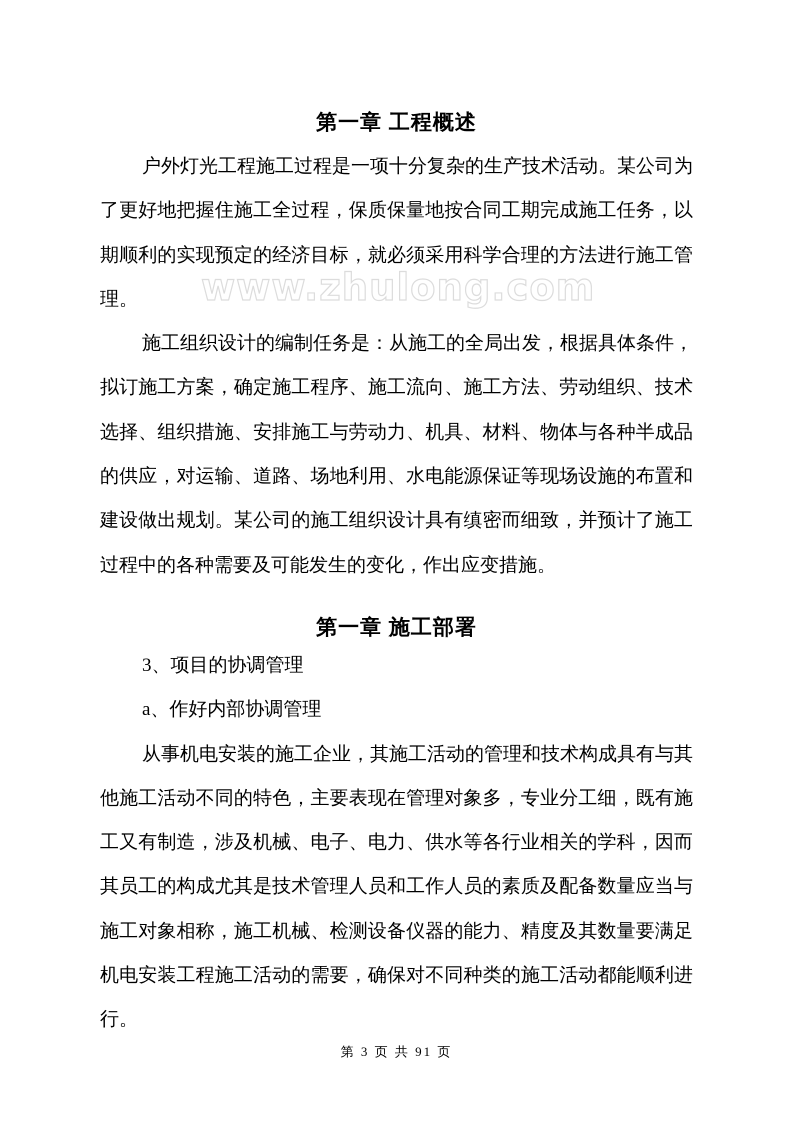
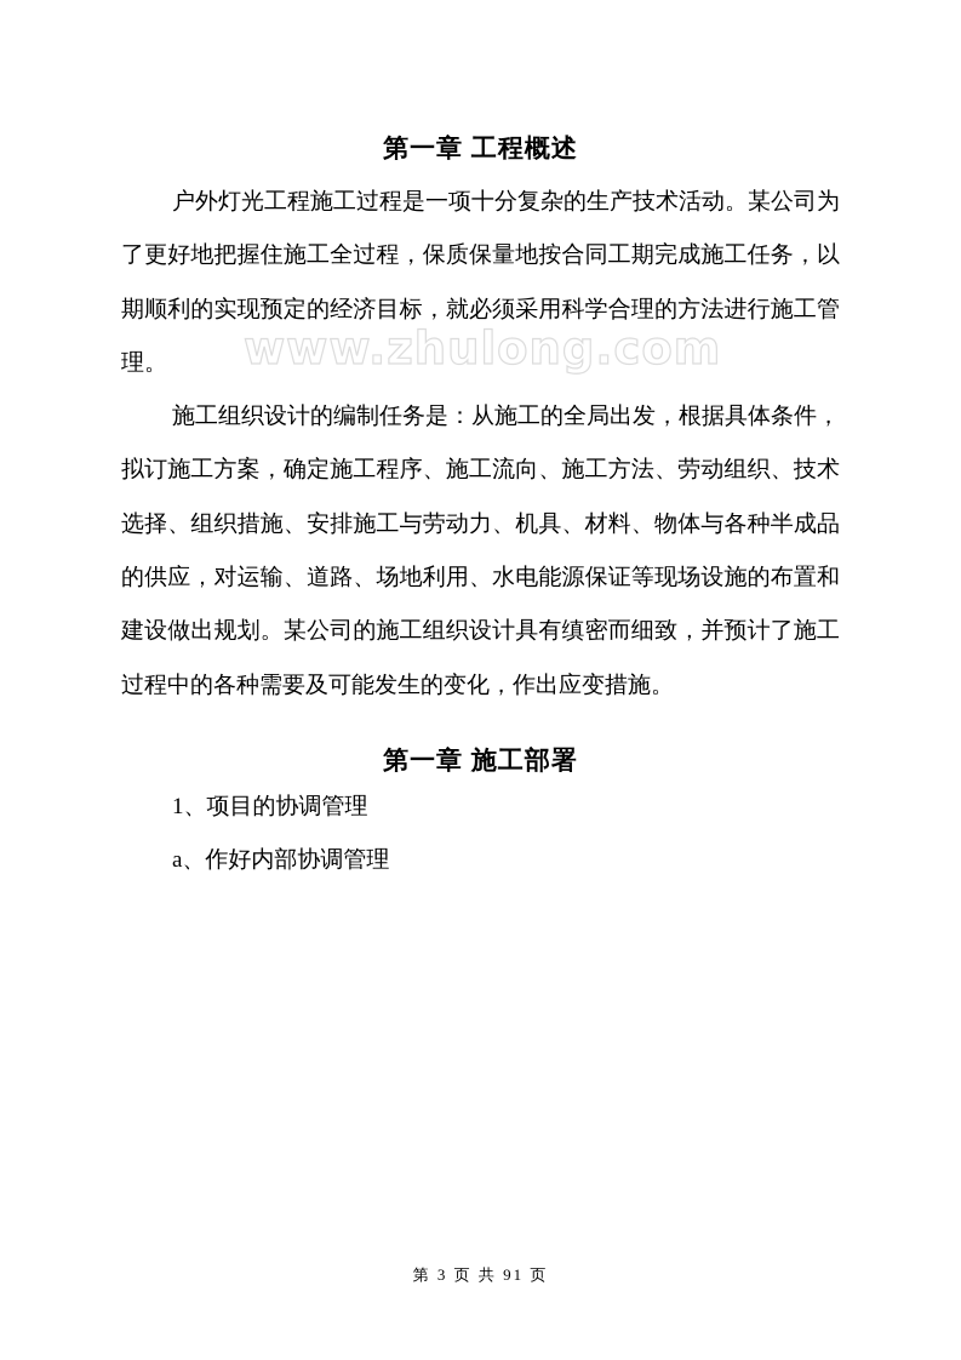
  www.zhulong.com
  第一章 工程概述
  户外灯光工程施工过程是一项十分复杂的生产技术活动。某公司为了更好地把握住施工全过程，保质保量地按合同工期完成施工任务，以期顺利的实现预定的经济目标，就必须采用科学合理的方法进行施工管理。
  施工组织设计的编制任务是：从施工的全局出发，根据具体条件，拟订施工方案，确定施工程序、施工流向、施工方法、劳动组织、技术选择、组织措施、安排施工与劳动力、机具、材料、物体与各种半成品的供应，对运输、道路、场地利用、水电能源保证等现场设施的布置和建设做出规划。某公司的施工组织设计具有缜密而细致，并预计了施工过程中的各种需要及可能发生的变化，作出应变措施。
  第一章 施工部署
- 3、项目的协调管理
+ 1、项目的协调管理
  a、作好内部协调管理
- 从事机电安装的施工企业，其施工活动的管理和技术构成具有与其他施工活动不同的特色，主要表现在管理对象多，专业分工细，既有施工又有制造，涉及机械、电子、电力、供水等各行业相关的学科，因而其员工的构成尤其是技术管理人员和工作人员的素质及配备数量应当与施工对象相称，施工机械、检测设备仪器的能力、精度及其数量要满足机电安装工程施工活动的需要，确保对不同种类的施工活动都能顺利进行。
  第 3 页 共 91 页
